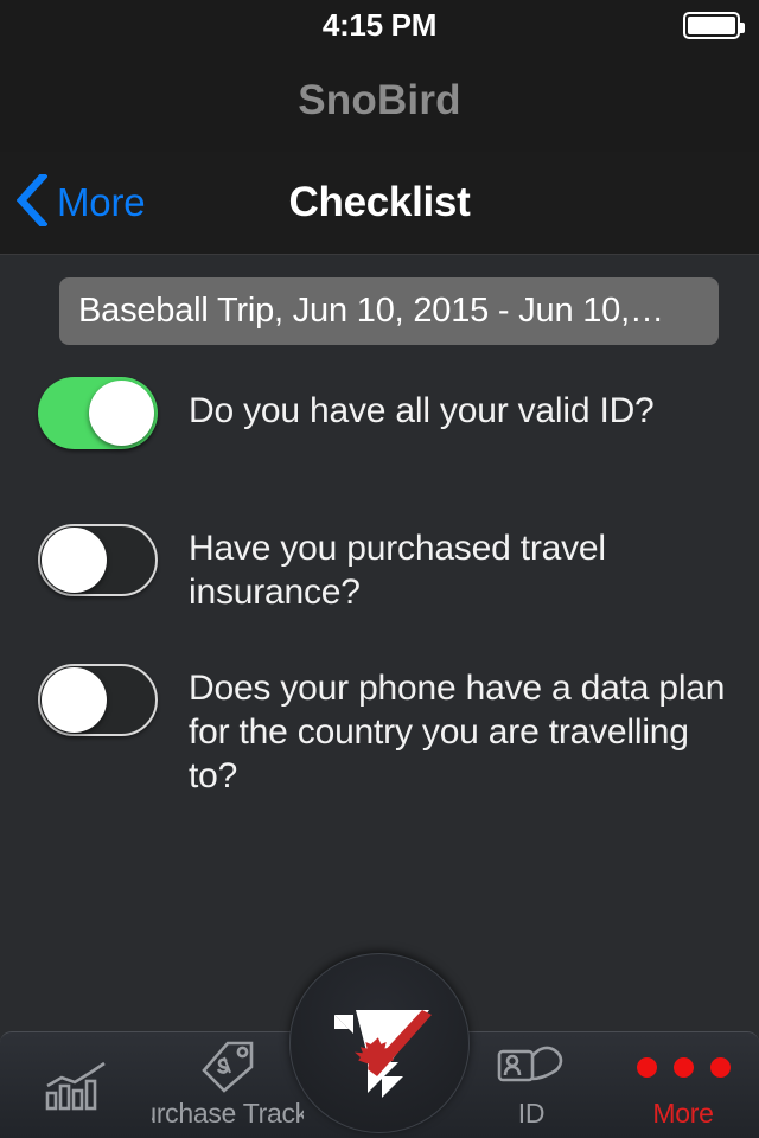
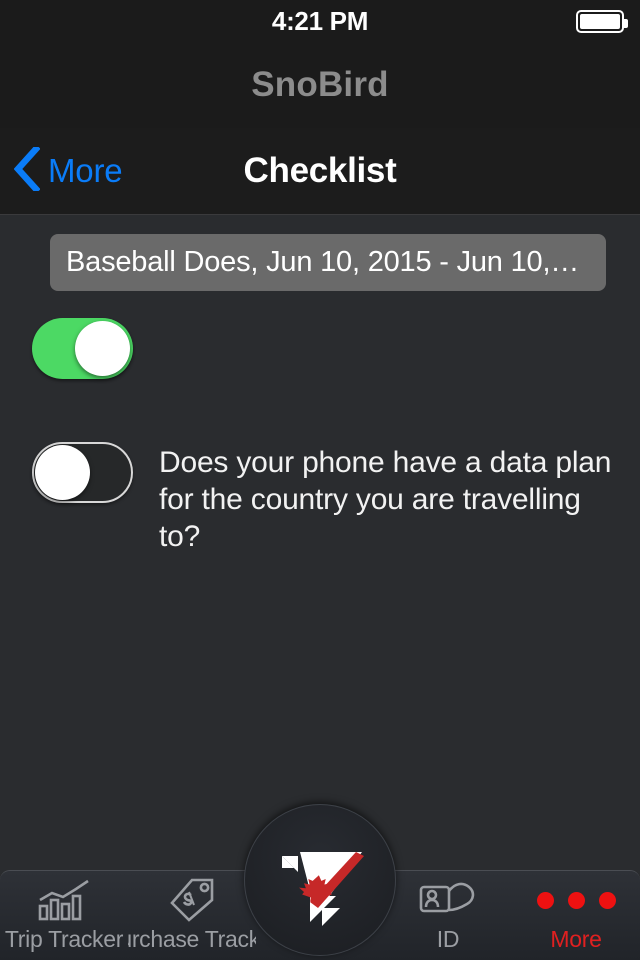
- 4:15 PM
+ 4:21 PM
  SnoBird
  More
  Checklist
- Baseball Trip, Jun 10, 2015 - Jun 10,…
+ Baseball Does, Jun 10, 2015 - Jun 10,…
- Do you have all your valid ID?
- Have you purchased travel insurance?
  Does your phone have a data plan for the country you are travelling to?
+ Trip Tracker
  rchase Track
  ID
  More
